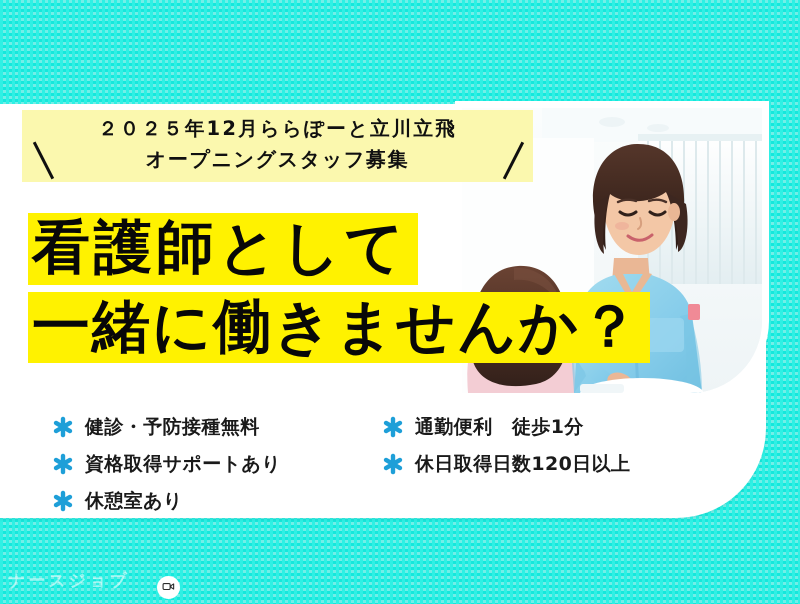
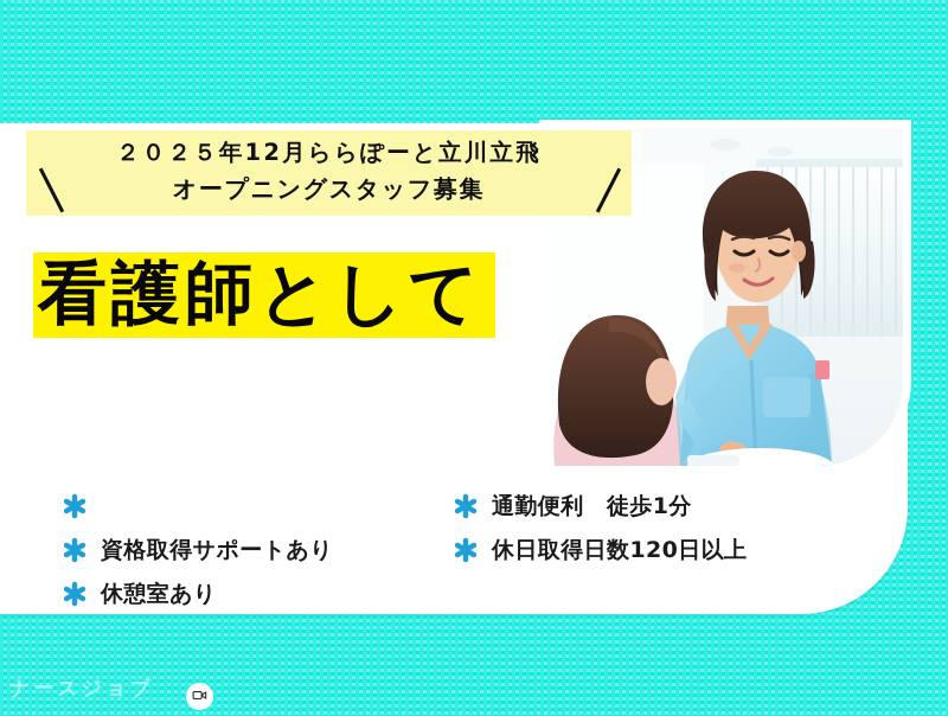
  ２０２５年12月ららぽーと立川立飛
  オープニングスタッフ募集
  看護師として
- 一緒に働きませんか？
- 健診・予防接種無料
  通勤便利 徒歩1分
  資格取得サポートあり
  休日取得日数120日以上
  休憩室あり
  ナースジョブ
